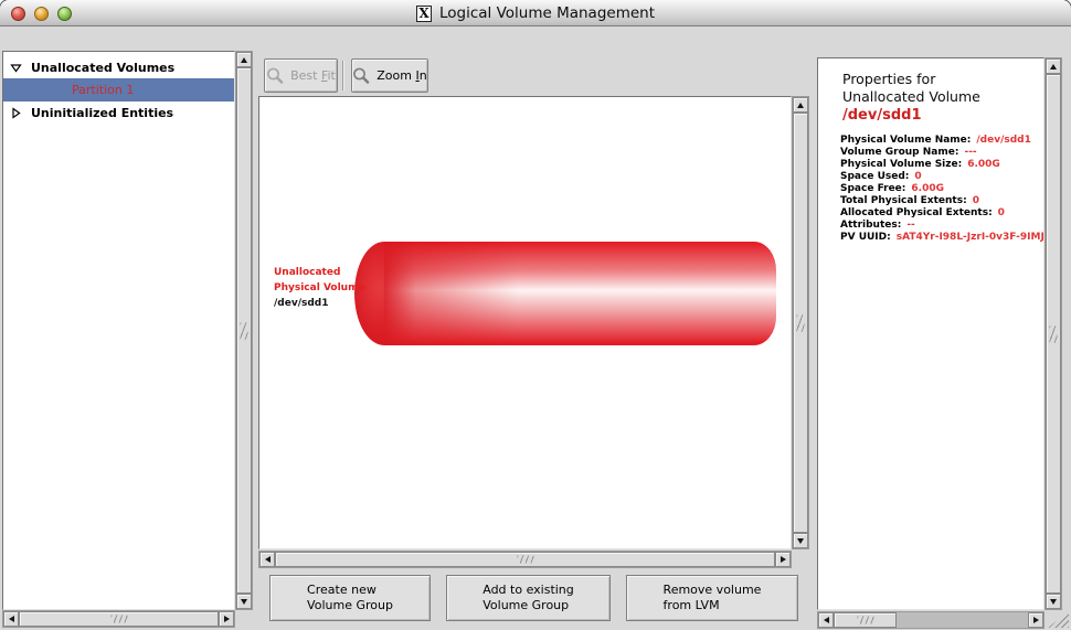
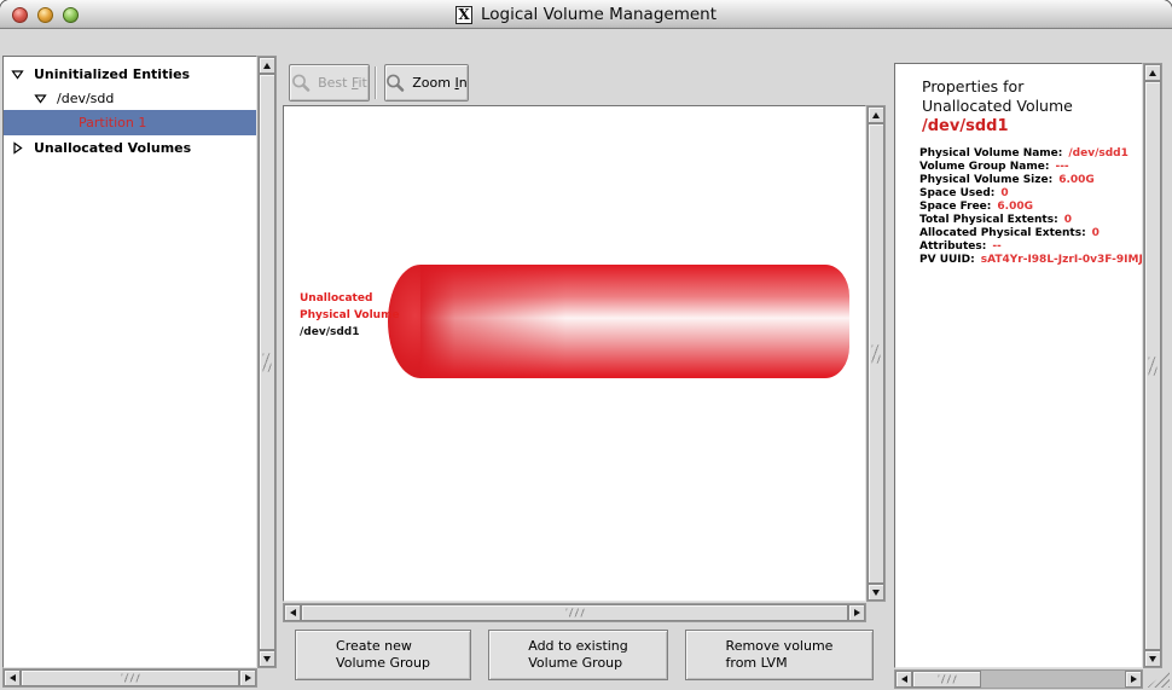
  X
  Logical Volume Management
- Unallocated Volumes
+ Uninitialized Entities
+ /dev/sdd
  Partition 1
- Uninitialized Entities
+ Unallocated Volumes
  Best Fit
  Zoom In
  Unallocated
  Physical Volume
  /dev/sdd1
  Create new
  Volume Group
  Add to existing
  Volume Group
  Remove volume
  from LVM
  Properties for
  Unallocated Volume
  /dev/sdd1
  Physical Volume Name: /dev/sdd1
  Volume Group Name: ---
  Physical Volume Size: 6.00G
  Space Used: 0
  Space Free: 6.00G
  Total Physical Extents: 0
  Allocated Physical Extents: 0
  Attributes: --
  PV UUID: sAT4Yr-I98L-JzrI-0v3F-9IMJ
